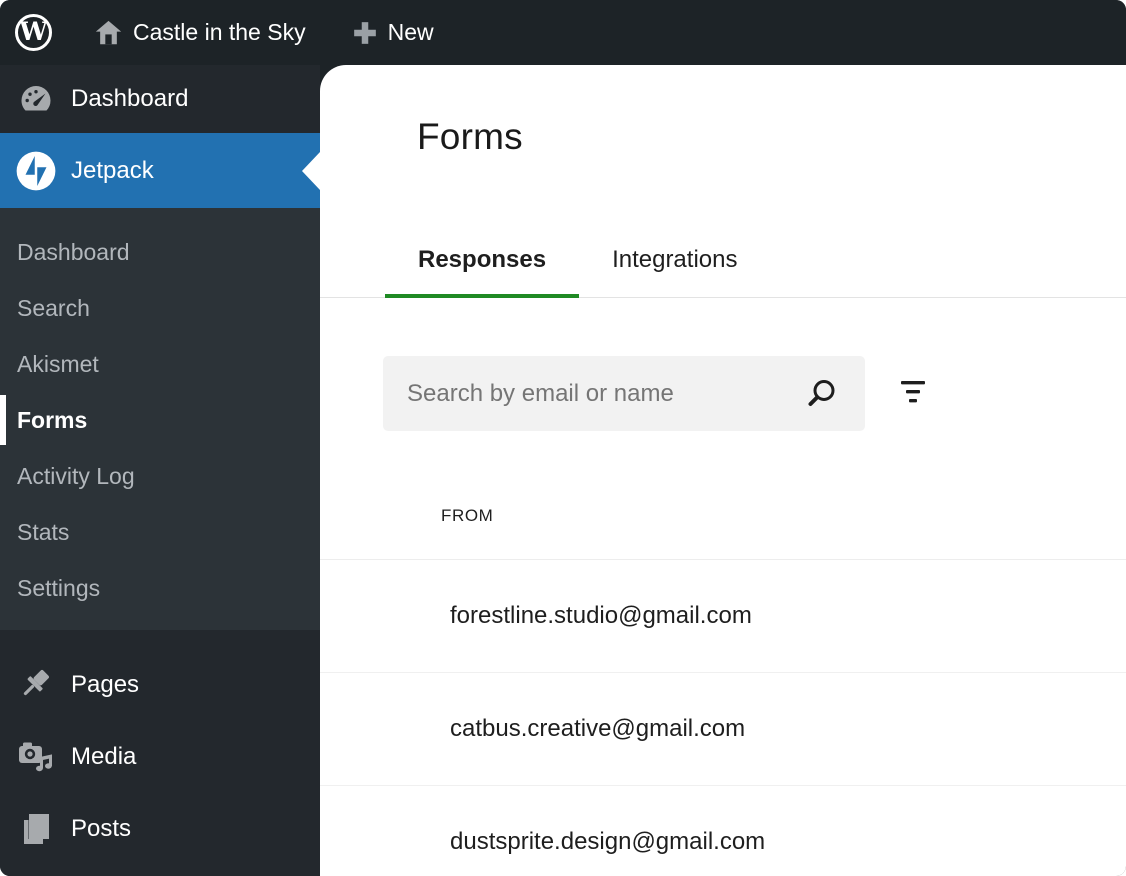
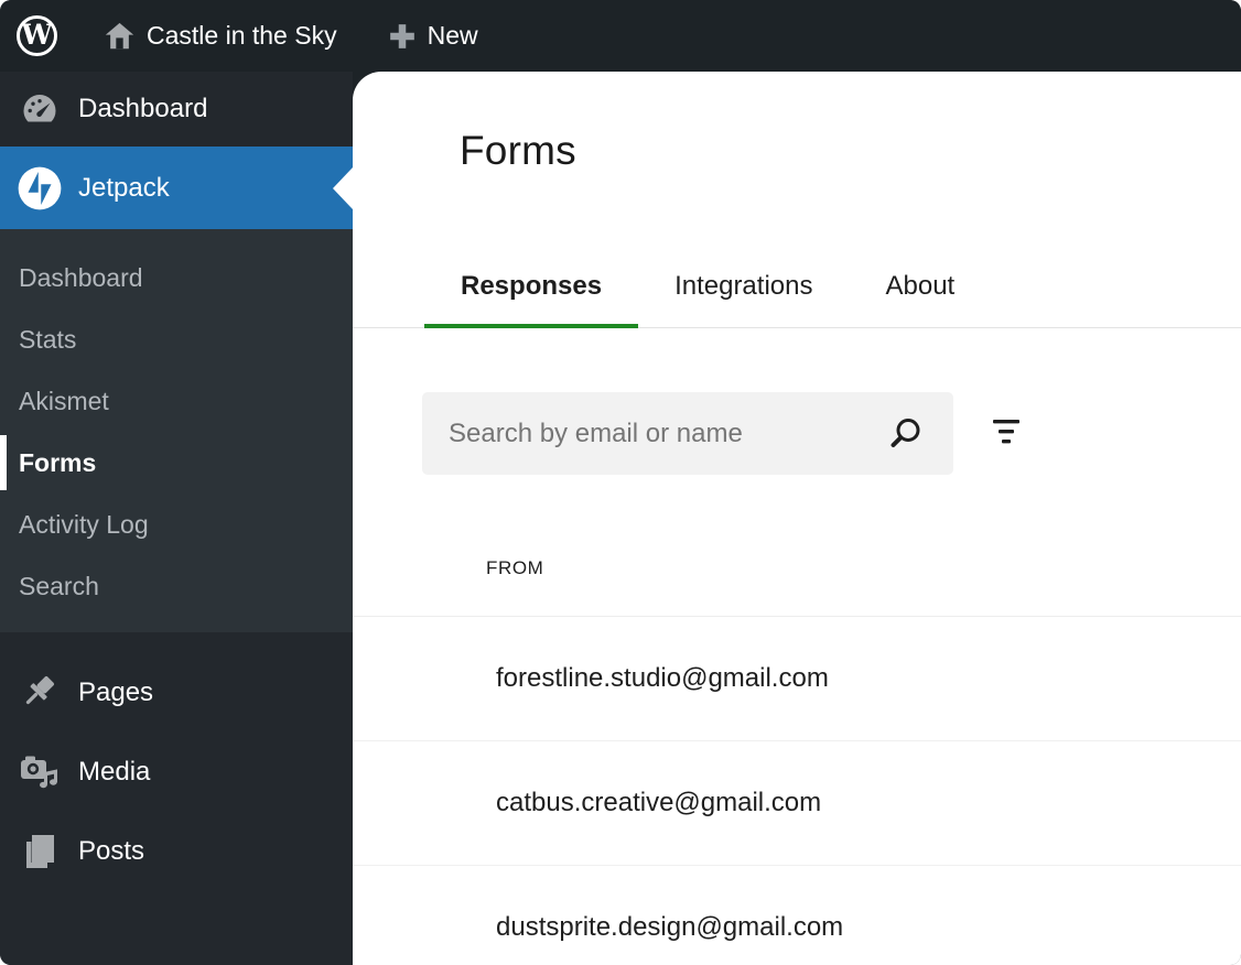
  W
  Castle in the Sky
  New
  Dashboard
  Jetpack
  Dashboard
- Search
+ Stats
  Akismet
  Forms
  Activity Log
- Stats
+ Search
- Settings
  Pages
  Media
  Posts
  Forms
  Responses
  Integrations
+ About
  Search by email or name
  FROM
  forestline.studio@gmail.com
  catbus.creative@gmail.com
  dustsprite.design@gmail.com
